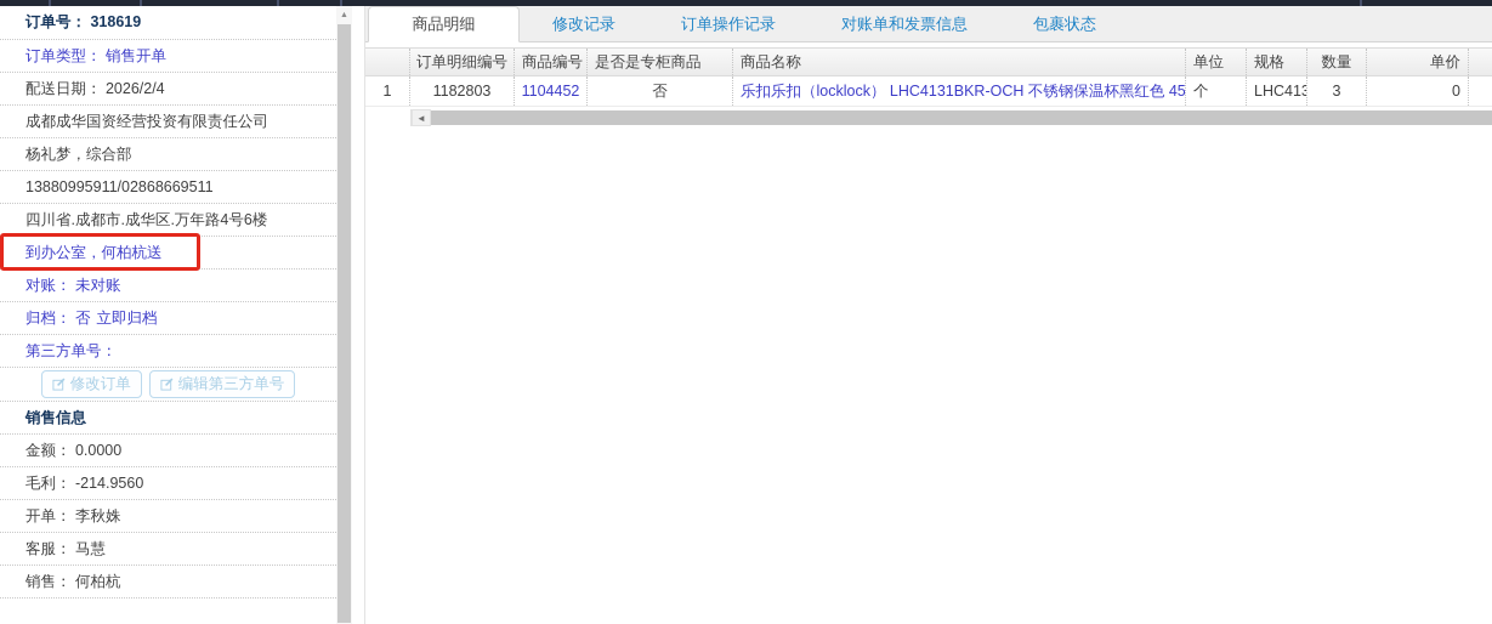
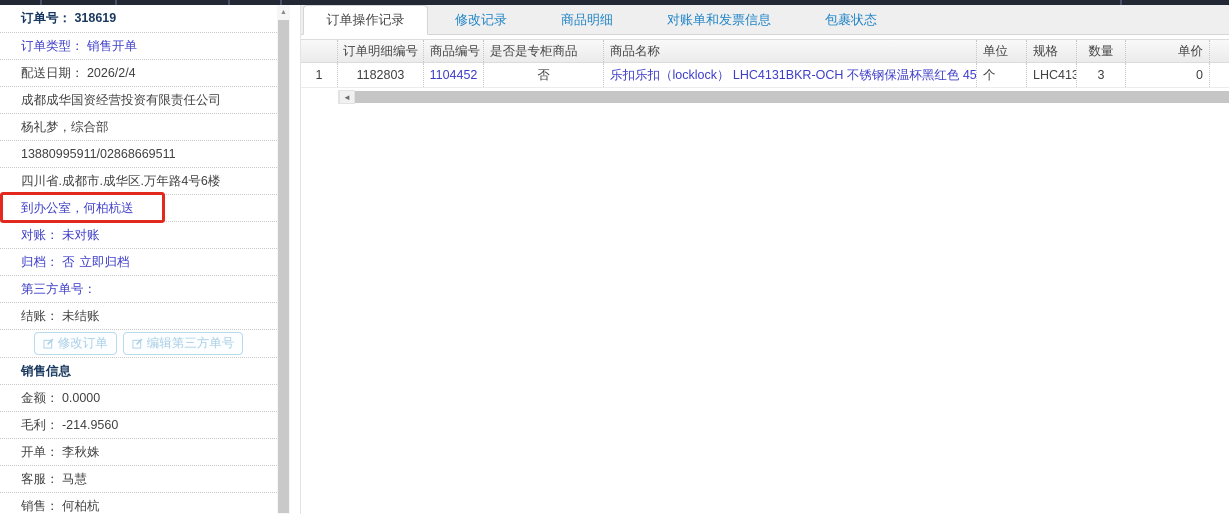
  订单号： 318619
  订单类型： 销售开单
  配送日期： 2026/2/4
  成都成华国资经营投资有限责任公司
  杨礼梦，综合部
  13880995911/02868669511
  四川省.成都市.成华区.万年路4号6楼
  到办公室，何柏杭送
  对账： 未对账
  归档： 否
  立即归档
  第三方单号：
+ 结账： 未结账
  修改订单
  编辑第三方单号
  销售信息
  金额： 0.0000
  毛利： -214.9560
  开单： 李秋姝
  客服： 马慧
  销售： 何柏杭
- 商品明细
+ 订单操作记录
  修改记录
- 订单操作记录
+ 商品明细
  对账单和发票信息
  包裹状态
  订单明细编号
  商品编号
  是否是专柜商品
  商品名称
  单位
  规格
  数量
  单价
  1
  1182803
  1104452
  否
  乐扣乐扣（locklock） LHC4131BKR-OCH 不锈钢保温杯黑红色 45
  个
  LHC413
  3
  0
  ◄
